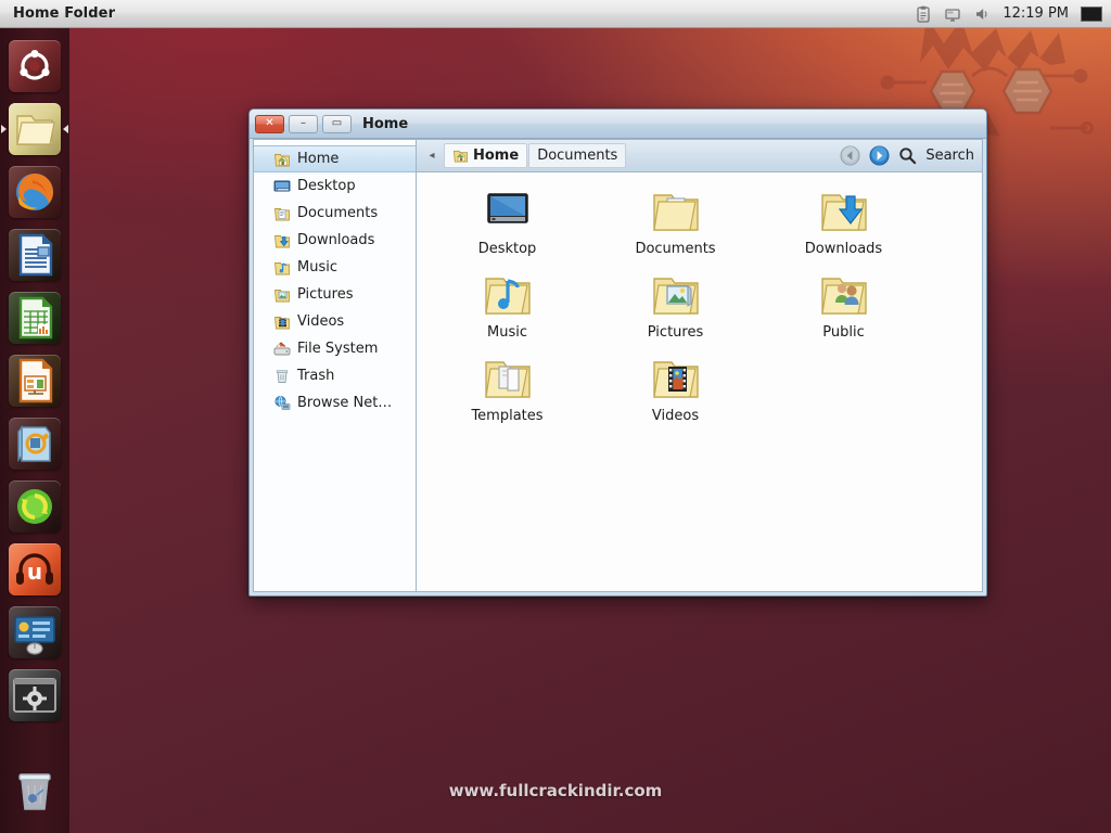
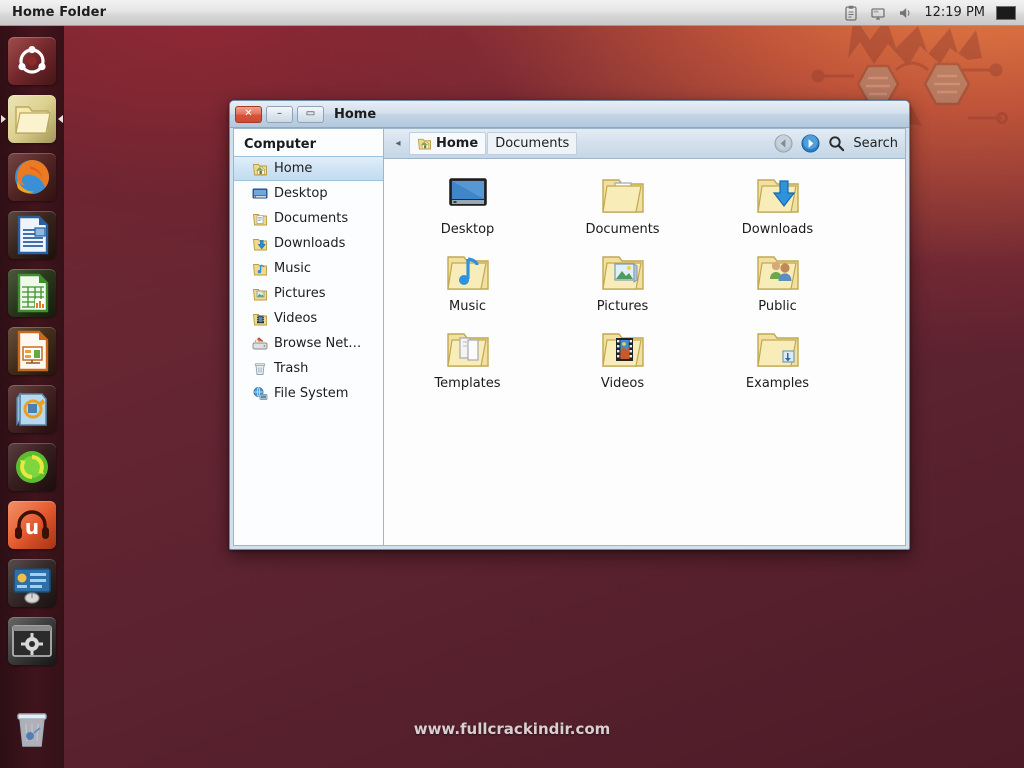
  www.fullcrackindir.com
  Home Folder
  12:19 PM
  u
  ✕
  –
  ▭
  Home
+ Computer
  Home
  Desktop
  Documents
  Downloads
  Music
  Pictures
  Videos
- File System
+ Browse Net…
  Trash
- Browse Net…
+ File System
  ◂
  Home
  Documents
  Search
  Desktop
  Documents
  Downloads
  Music
  Pictures
  Public
  Templates
  Videos
+ Examples
